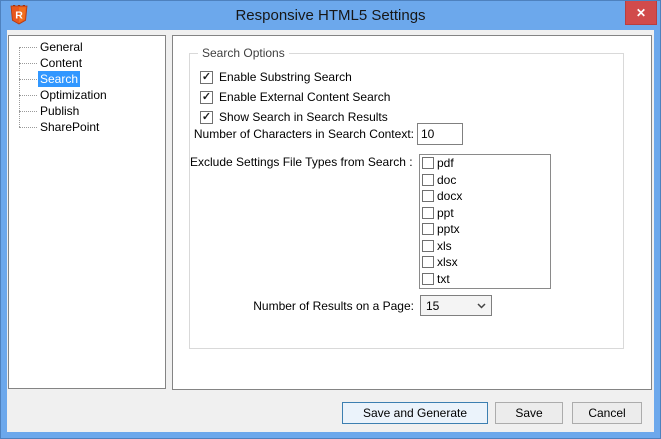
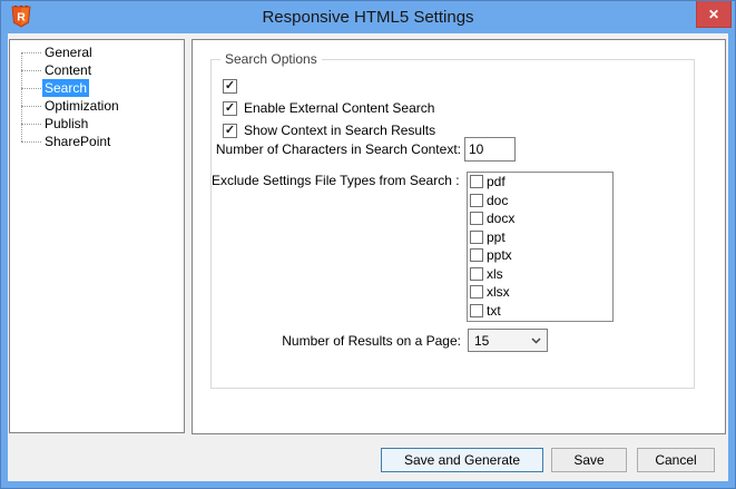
  R
  Responsive HTML5 Settings
  ✕
  General
  Content
  Search
  Optimization
  Publish
  SharePoint
  Search Options
- Enable Substring Search
  Enable External Content Search
- Show Search in Search Results
+ Show Context in Search Results
  Number of Characters in Search Context:
  10
  Exclude Settings File Types from Search :
  pdf
  doc
  docx
  ppt
  pptx
  xls
  xlsx
  txt
  Number of Results on a Page:
  15
  Save and Generate
  Save
  Cancel
